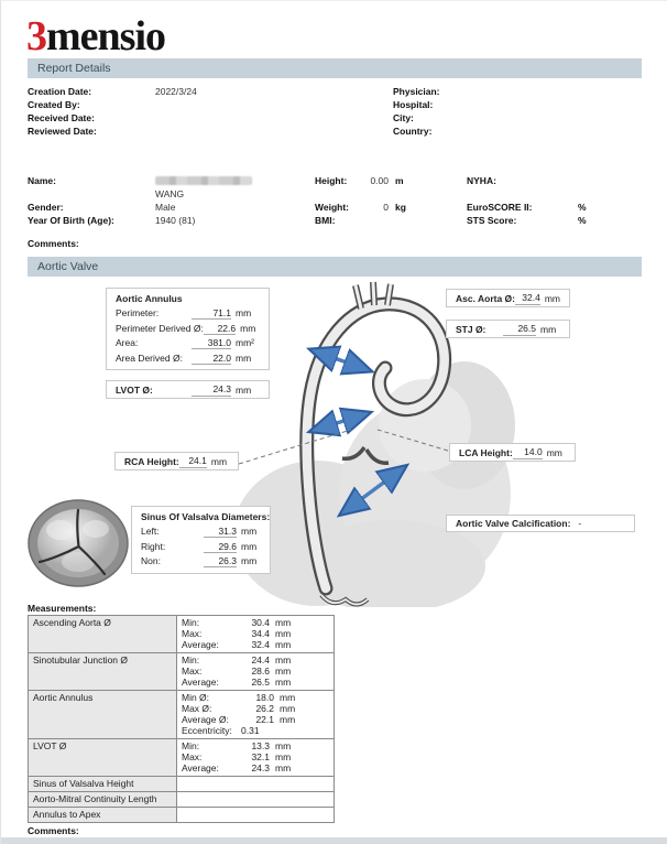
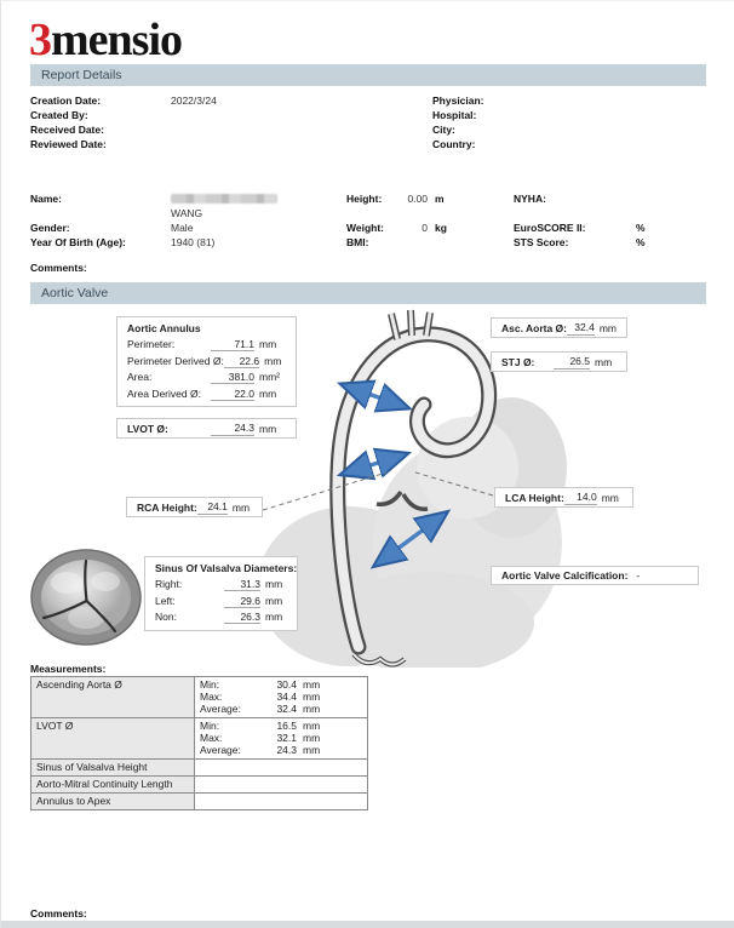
  3mensio
  Report Details
  Creation Date:
  2022/3/24
  Created By:
  Received Date:
  Reviewed Date:
  Physician:
  Hospital:
  City:
  Country:
  Name:
  WANG
  Gender:
  Male
  Year Of Birth (Age):
  1940 (81)
  Height:
  0.00
  m
  Weight:
  0
  kg
  BMI:
  NYHA:
  EuroSCORE II:
  %
  STS Score:
  %
  Comments:
  Aortic Valve
  Aortic Annulus
  Perimeter:
  71.1
  mm
  Perimeter Derived Ø:
  22.6
  mm
  Area:
  381.0
  mm²
  Area Derived Ø:
  22.0
  mm
  LVOT Ø:
  24.3
  mm
  Asc. Aorta Ø:
  32.4
  mm
  STJ Ø:
  26.5
  mm
  RCA Height:
  24.1
  mm
  LCA Height:
  14.0
  mm
  Sinus Of Valsalva Diameters:
- Left:
+ Right:
  31.3
  mm
- Right:
+ Left:
  29.6
  mm
  Non:
  26.3
  mm
  Aortic Valve Calcification:
  -
  Measurements:
  Ascending Aorta Ø	Min: 30.4 mm Max: 34.4 mm Average: 32.4 mm
- Sinotubular Junction Ø	Min: 24.4 mm Max: 28.6 mm Average: 26.5 mm
- Aortic Annulus	Min Ø: 18.0 mm Max Ø: 26.2 mm Average Ø: 22.1 mm Eccentricity: 0.31
- LVOT Ø	Min: 13.3 mm Max: 32.1 mm Average: 24.3 mm
+ LVOT Ø	Min: 16.5 mm Max: 32.1 mm Average: 24.3 mm
  Sinus of Valsalva Height
  Aorto-Mitral Continuity Length
  Annulus to Apex
  Comments:
